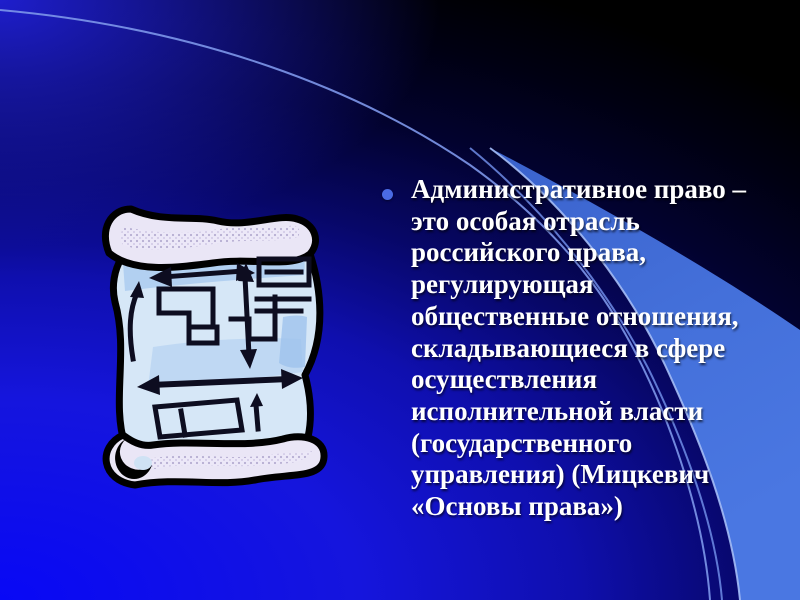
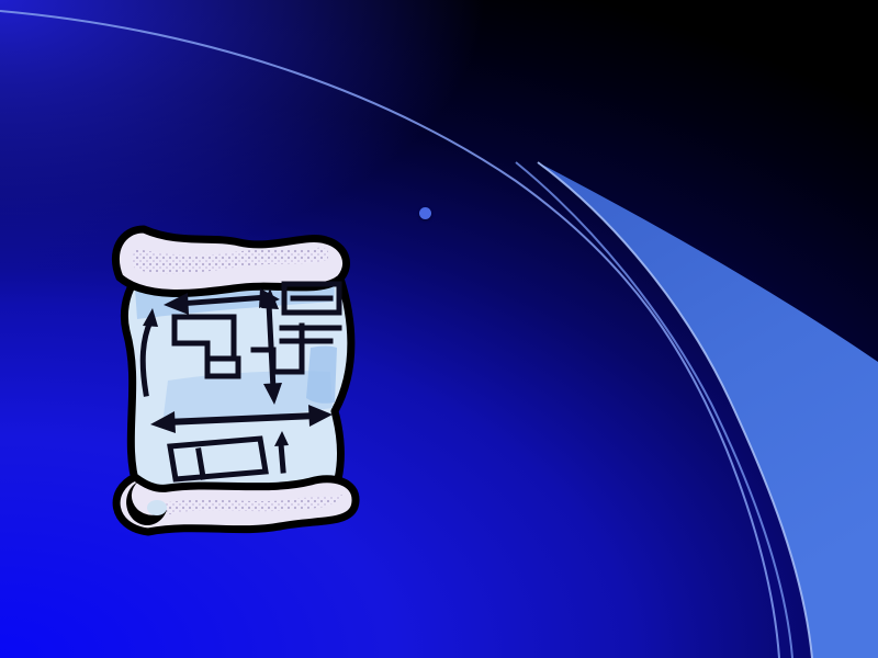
- Административное право –
- это особая отрасль
- российского права,
- регулирующая
- общественные отношения,
- складывающиеся в сфере
- осуществления
- исполнительной власти
- (государственного
- управления) (Мицкевич
- «Основы права»)
